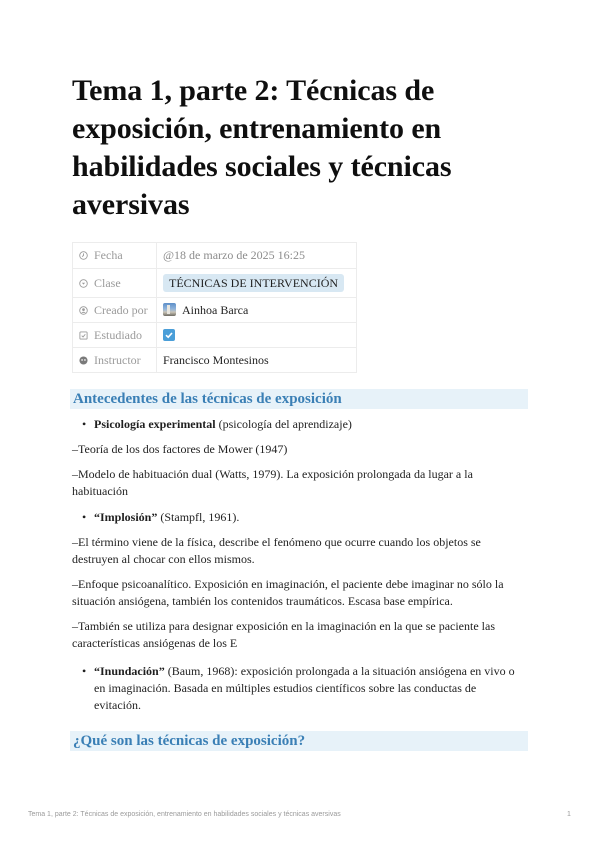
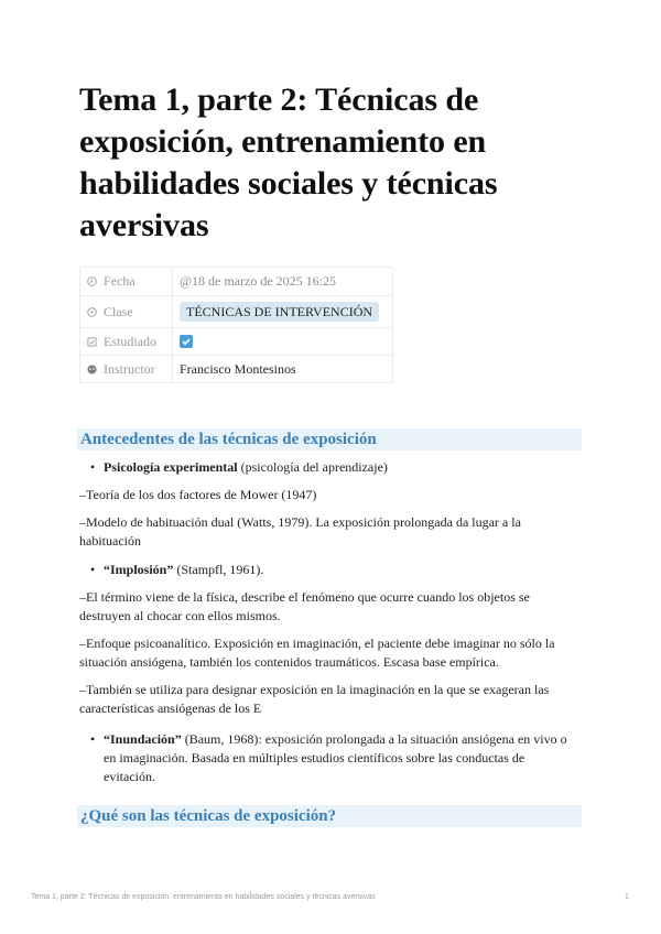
  Tema 1, parte 2: Técnicas de exposición, entrenamiento en habilidades sociales y técnicas aversivas
  Fecha	@18 de marzo de 2025 16:25
  Clase	TÉCNICAS DE INTERVENCIÓN
- Creado por	Ainhoa Barca
  Estudiado
  Instructor	Francisco Montesinos
  Antecedentes de las técnicas de exposición
  •
  Psicología experimental (psicología del aprendizaje)
  –Teoría de los dos factores de Mower (1947)
  –Modelo de habituación dual (Watts, 1979). La exposición prolongada da lugar a la habituación
  •
  “Implosión” (Stampfl, 1961).
  –El término viene de la física, describe el fenómeno que ocurre cuando los objetos se destruyen al chocar con ellos mismos.
  –Enfoque psicoanalítico. Exposición en imaginación, el paciente debe imaginar no sólo la situación ansiógena, también los contenidos traumáticos. Escasa base empírica.
- –También se utiliza para designar exposición en la imaginación en la que se paciente las características ansiógenas de los E
+ –También se utiliza para designar exposición en la imaginación en la que se exageran las características ansiógenas de los E
  •
  “Inundación” (Baum, 1968): exposición prolongada a la situación ansiógena en vivo o en imaginación. Basada en múltiples estudios científicos sobre las conductas de evitación.
  ¿Qué son las técnicas de exposición?
